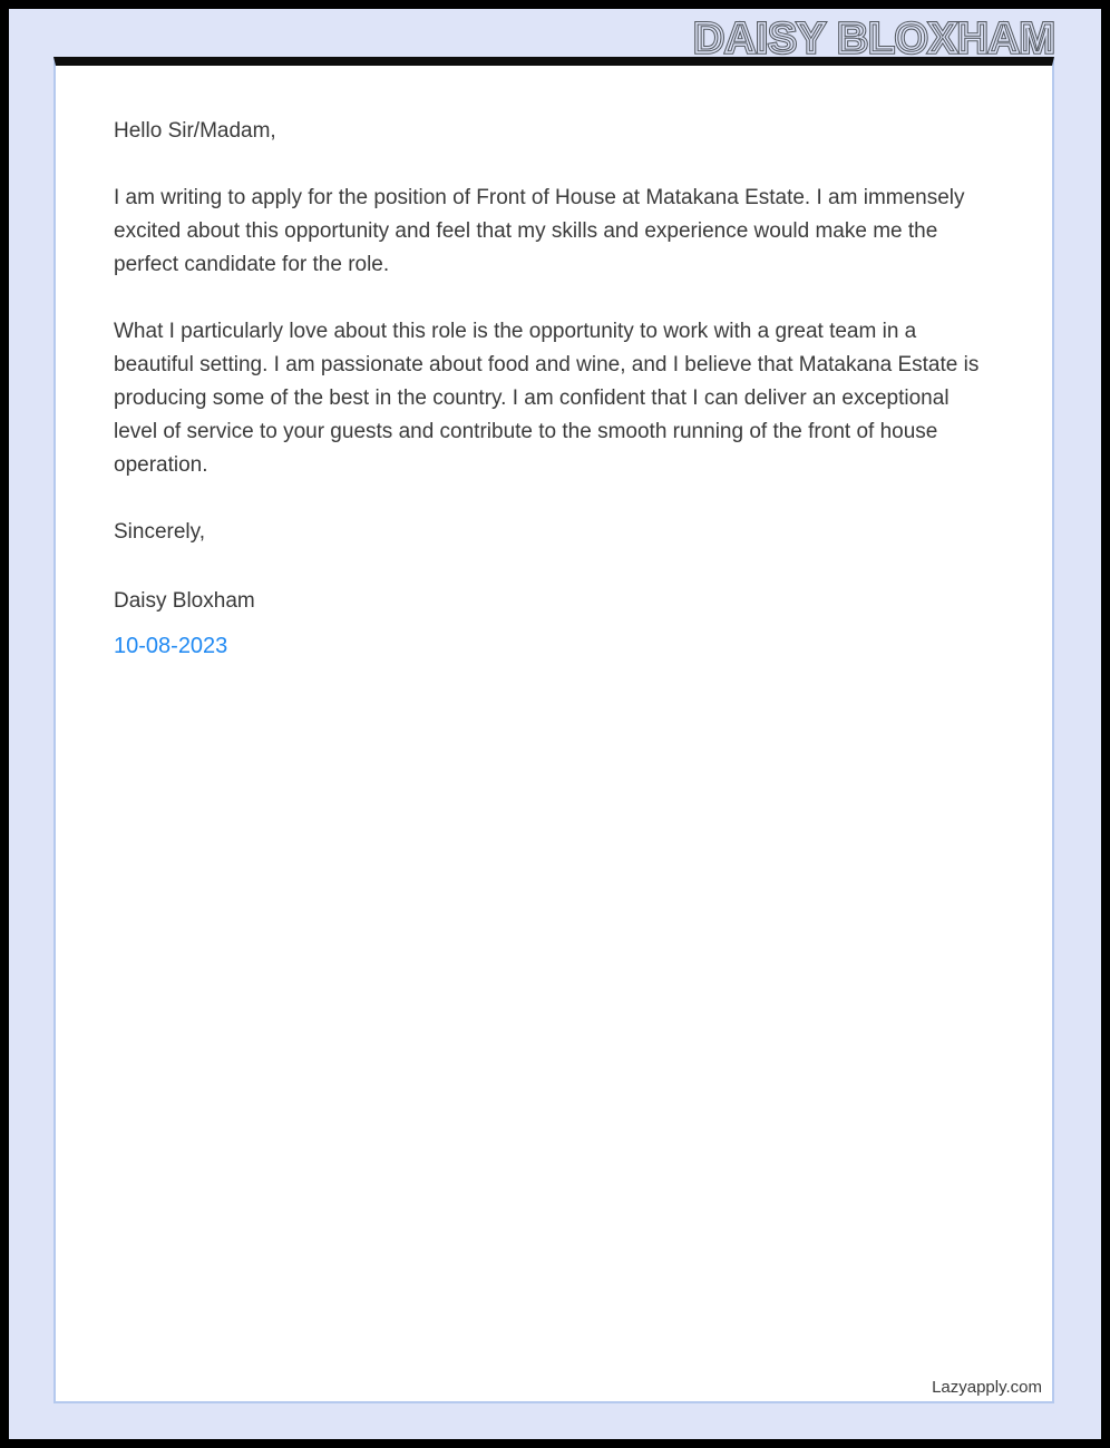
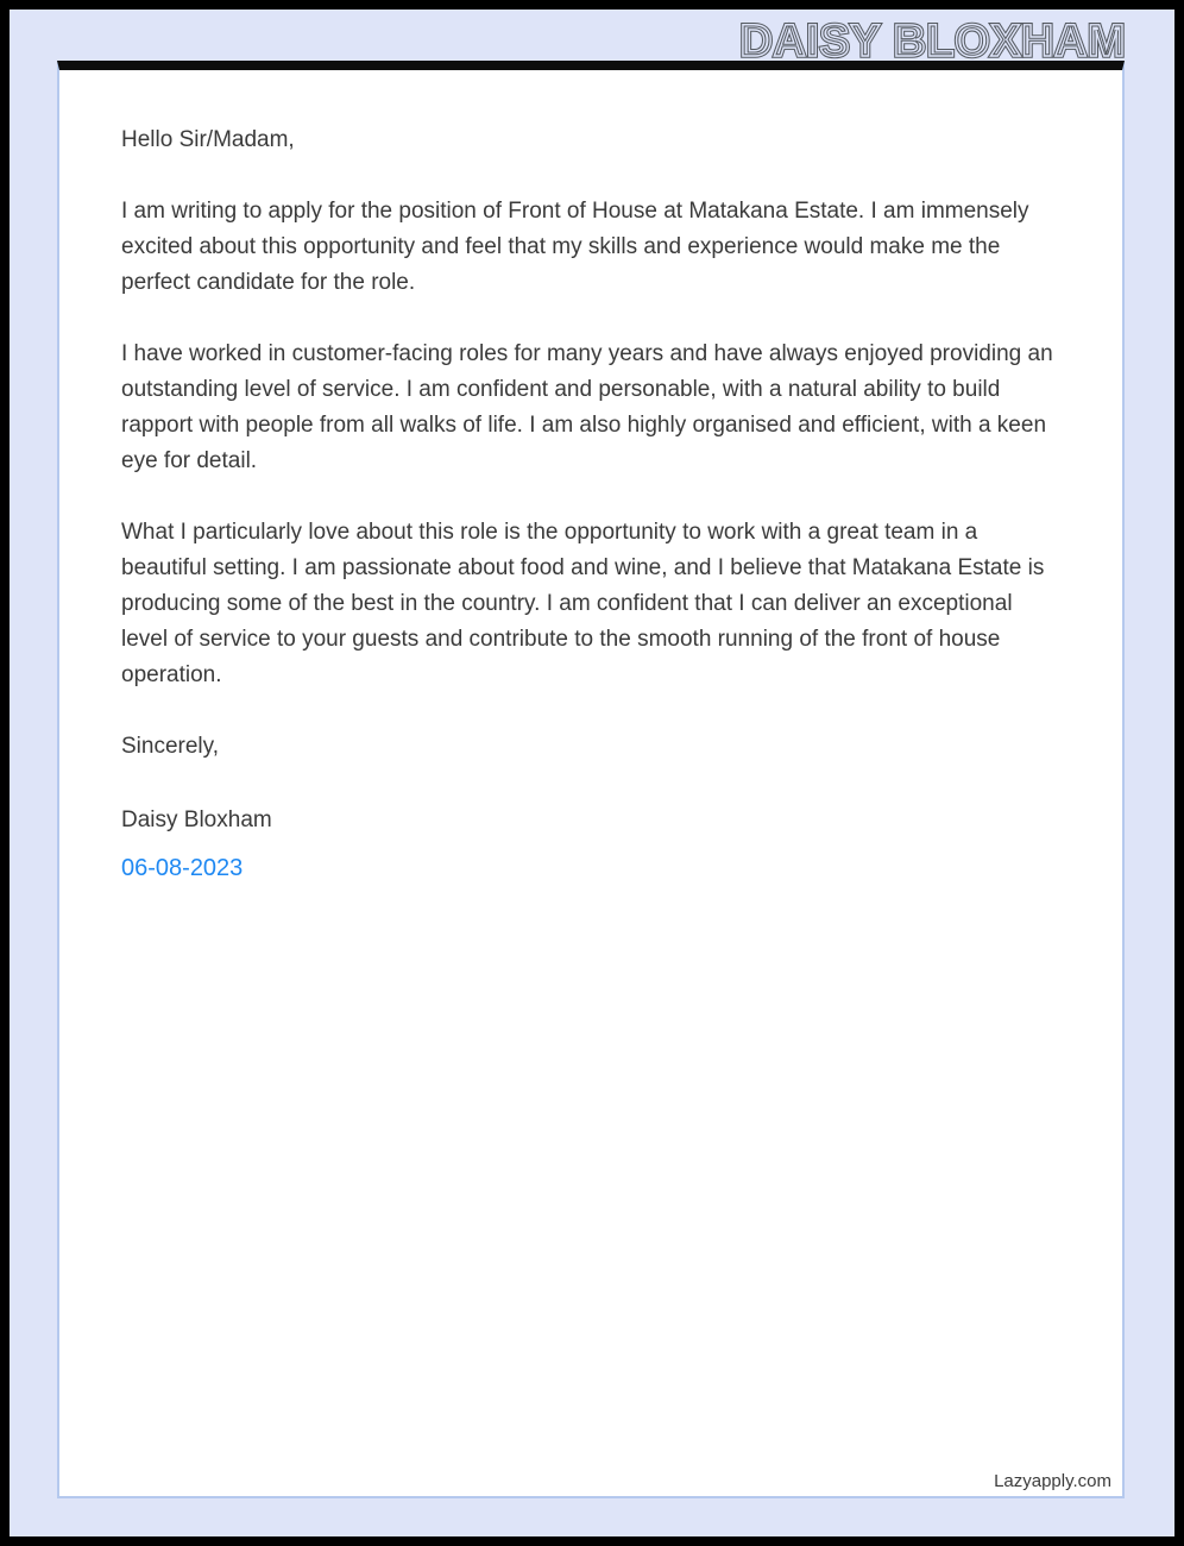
  DAISY BLOXHAM
  Hello Sir/Madam,
  I am writing to apply for the position of Front of House at Matakana Estate. I am immensely excited about this opportunity and feel that my skills and experience would make me the perfect candidate for the role.
+ I have worked in customer-facing roles for many years and have always enjoyed providing an outstanding level of service. I am confident and personable, with a natural ability to build rapport with people from all walks of life. I am also highly organised and efficient, with a keen eye for detail.
  What I particularly love about this role is the opportunity to work with a great team in a beautiful setting. I am passionate about food and wine, and I believe that Matakana Estate is producing some of the best in the country. I am confident that I can deliver an exceptional level of service to your guests and contribute to the smooth running of the front of house operation.
  Sincerely,
  Daisy Bloxham
- 10-08-2023
+ 06-08-2023
  Lazyapply.com
